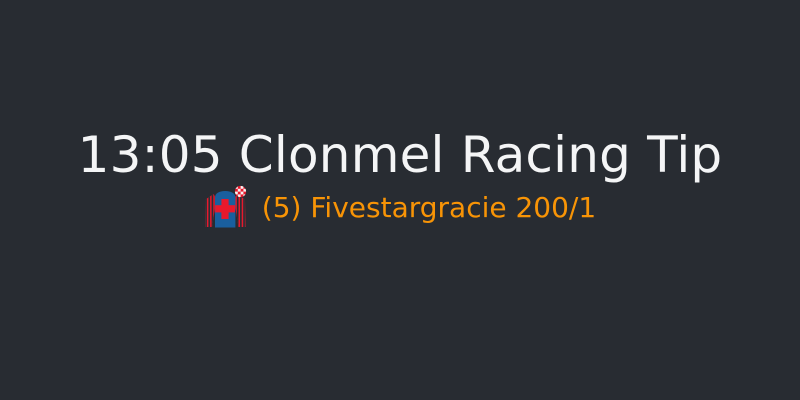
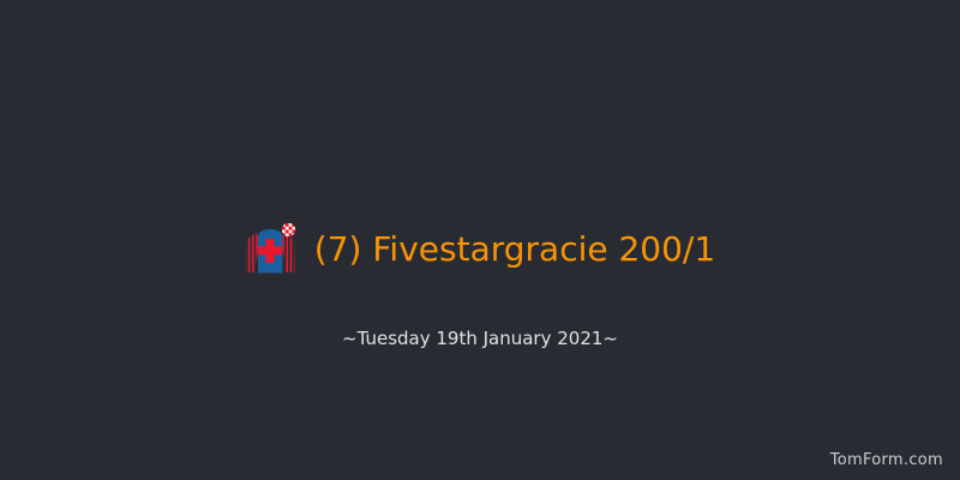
- 13:05 Clonmel Racing Tip
- (5) Fivestargracie 200/1
+ (7) Fivestargracie 200/1
+ ~Tuesday 19th January 2021~
+ TomForm.com
